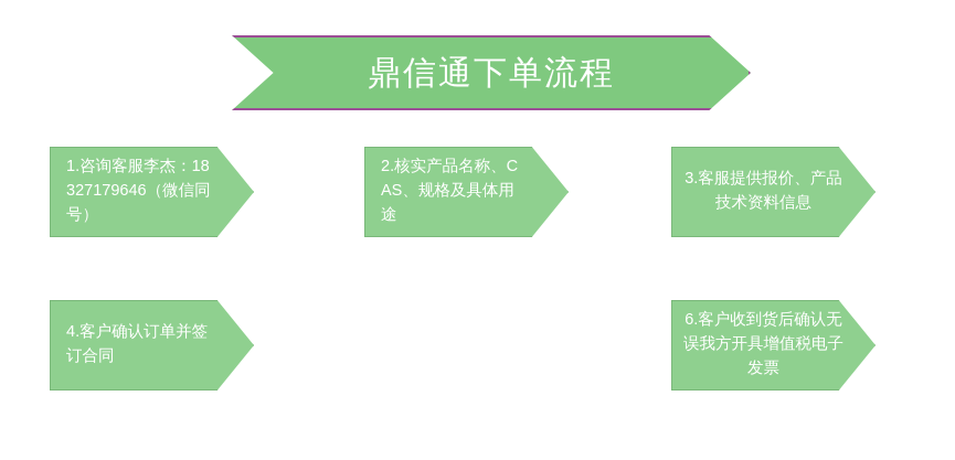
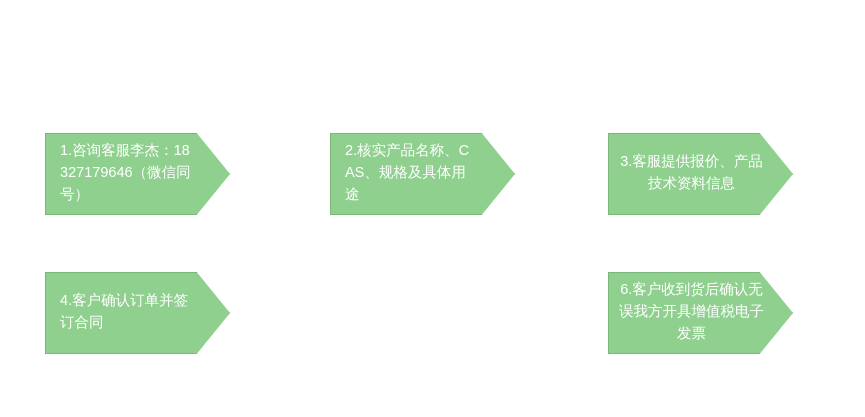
- 鼎信通下单流程
  1.咨询客服李杰：18327179646（微信同号）
  2.核实产品名称、CAS、规格及具体用途
  3.客服提供报价、产品技术资料信息
  4.客户确认订单并签订合同
  6.客户收到货后确认无误我方开具增值税电子发票
